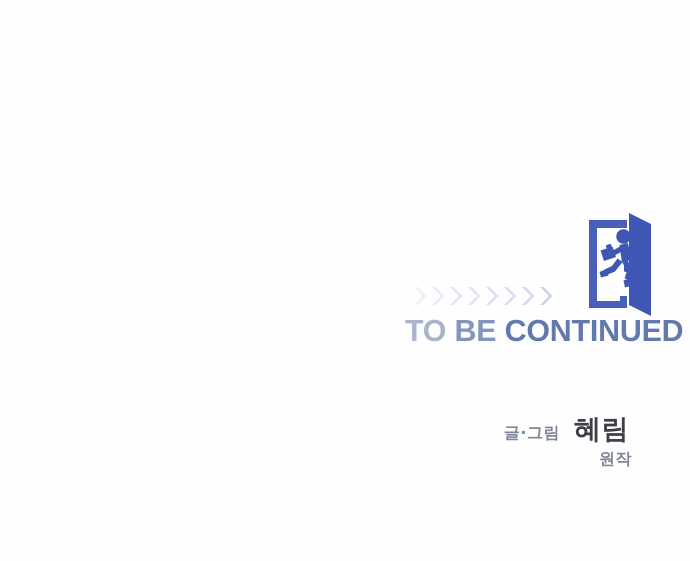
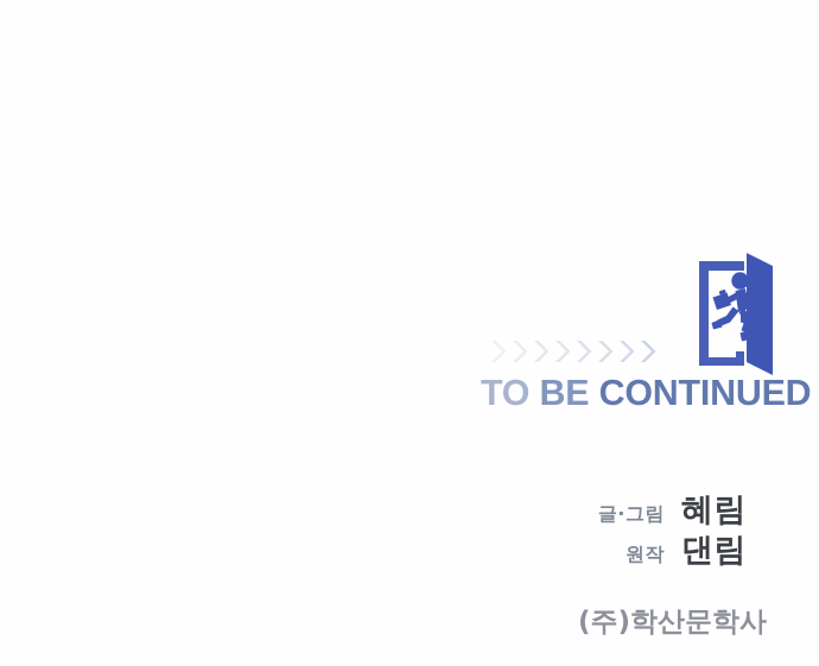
  TO BE CONTINUED
  글·그림
  혜림
  원작
+ 댄림
+ (주)학산문학사
